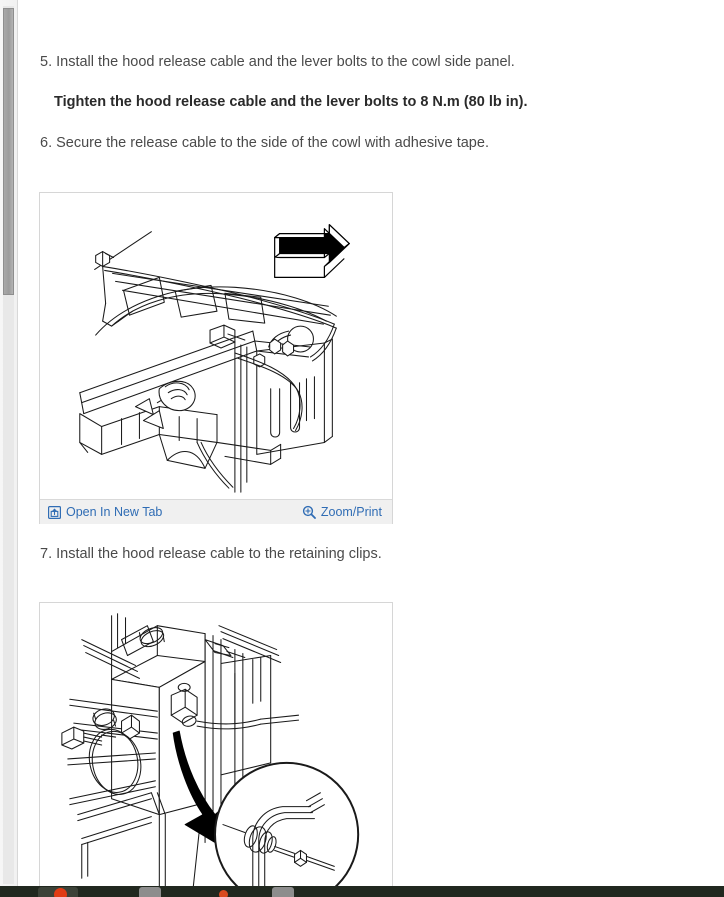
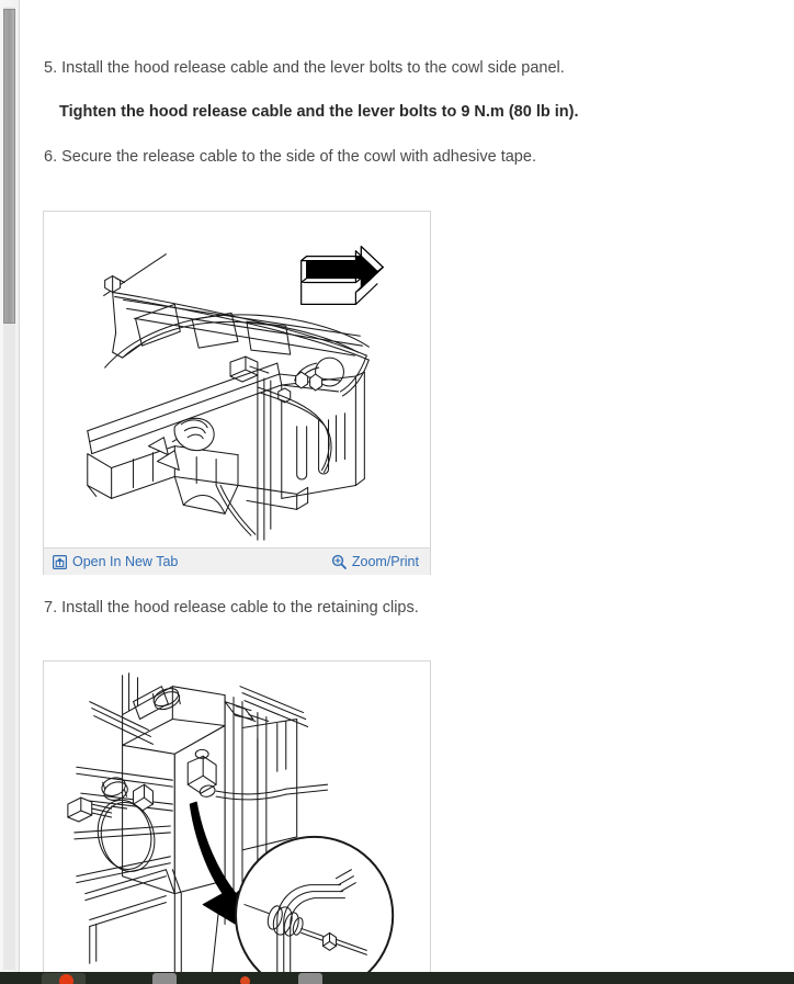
  5. Install the hood release cable and the lever bolts to the cowl side panel.
- Tighten the hood release cable and the lever bolts to 8 N.m (80 lb in).
+ Tighten the hood release cable and the lever bolts to 9 N.m (80 lb in).
  6. Secure the release cable to the side of the cowl with adhesive tape.
  Open In New Tab
  Zoom/Print
  7. Install the hood release cable to the retaining clips.
